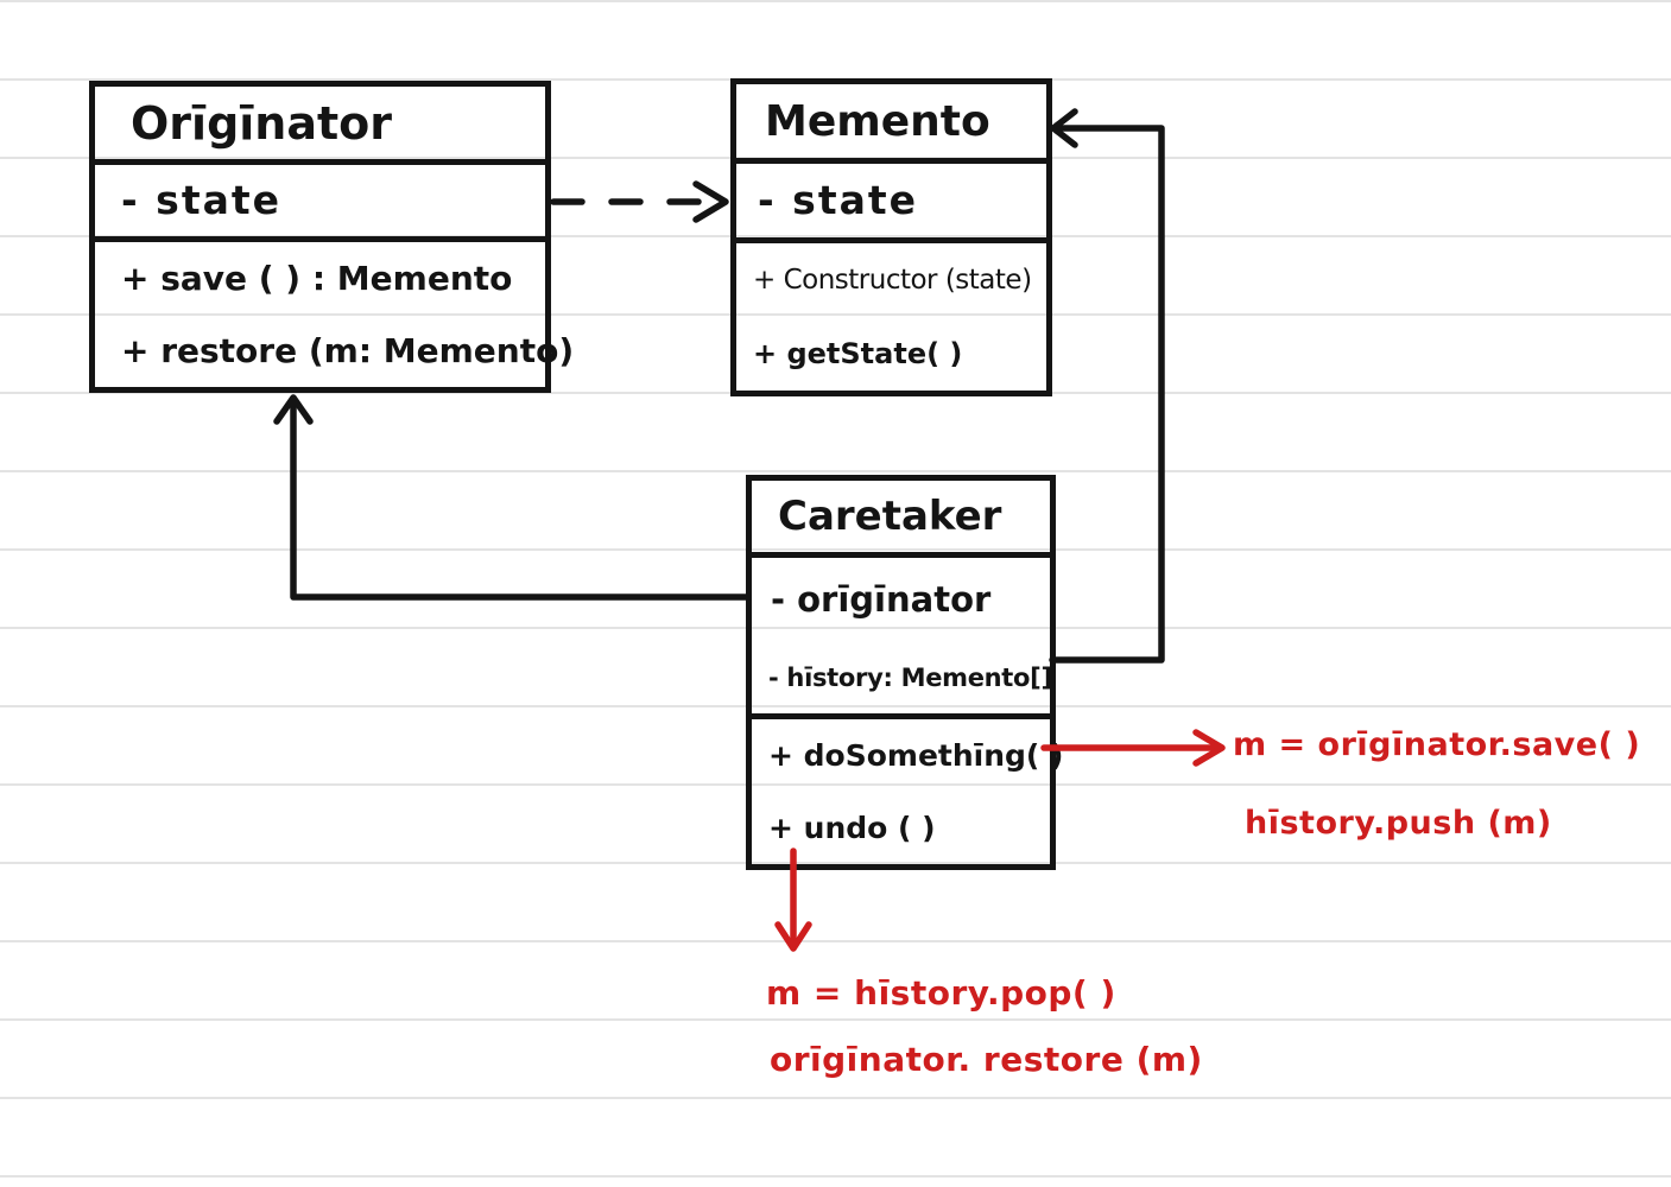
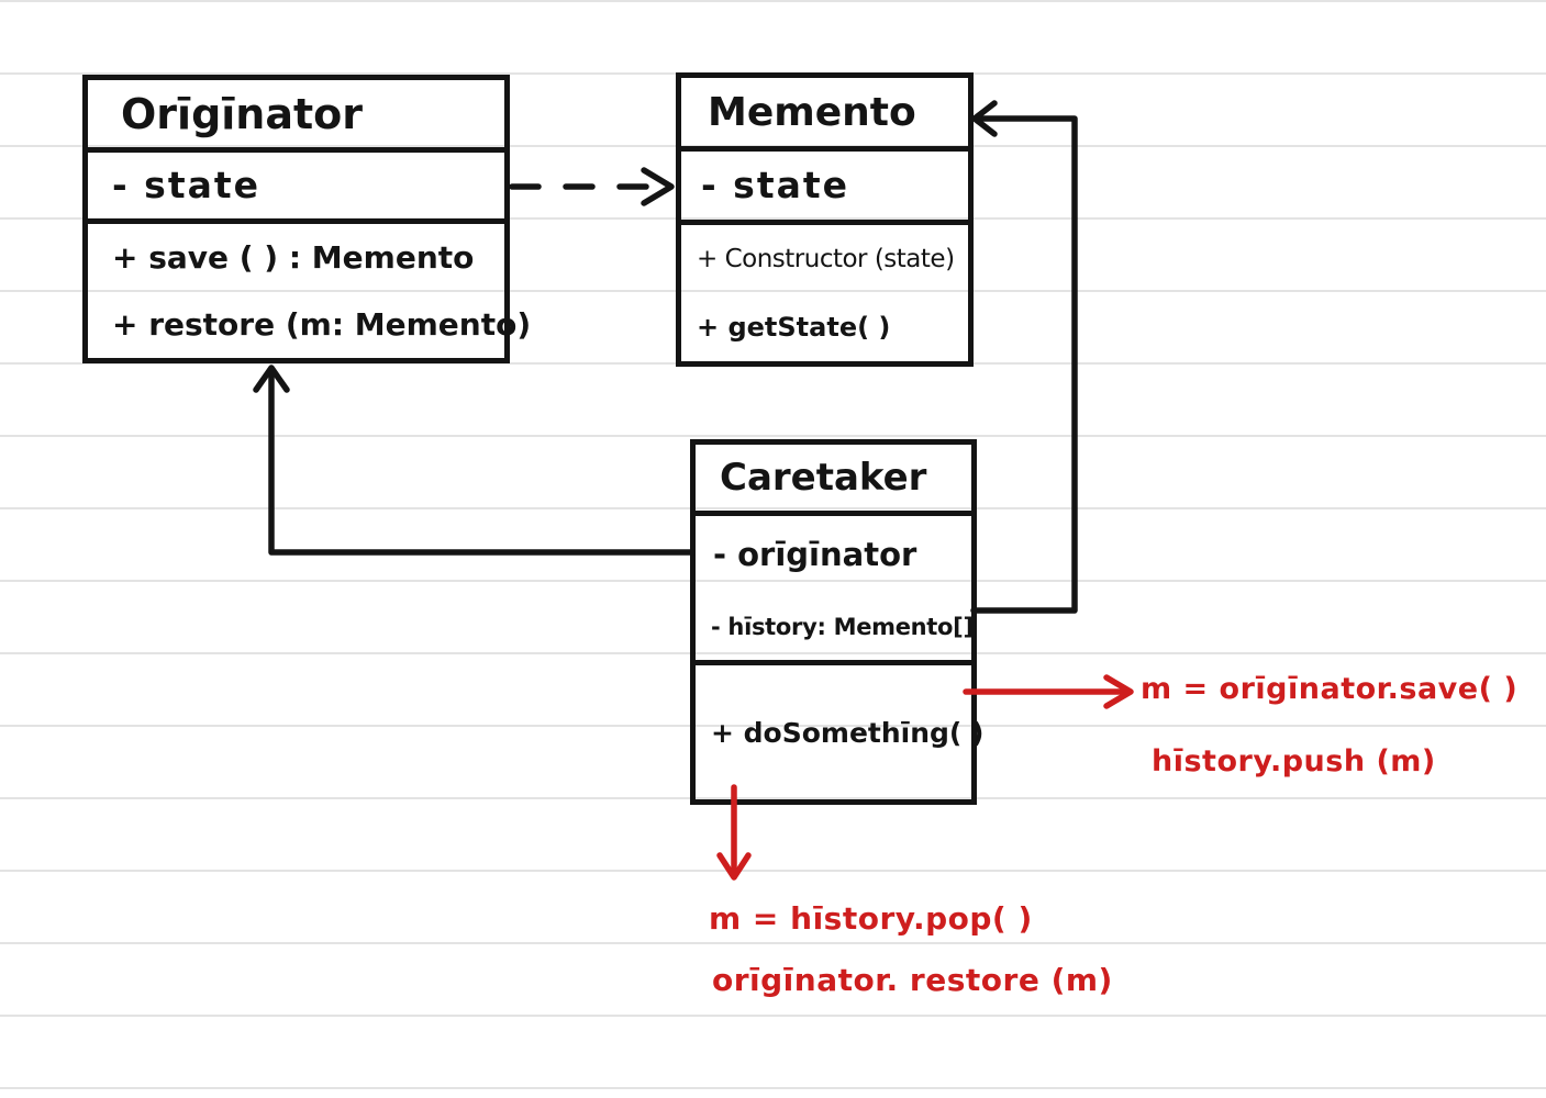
  Orīgīnator
  - state
  + save ( ) : Memento
  + restore (m: Memento)
  Memento
  - state
  + Constructor (state)
  + getState( )
  Caretaker
  - orīgīnator
  - hīstory: Memento[]
  + doSomethīng( )
- + undo ( )
  m = orīgīnator.save( )
  hīstory.push (m)
  m = hīstory.pop( )
  orīgīnator. restore (m)
